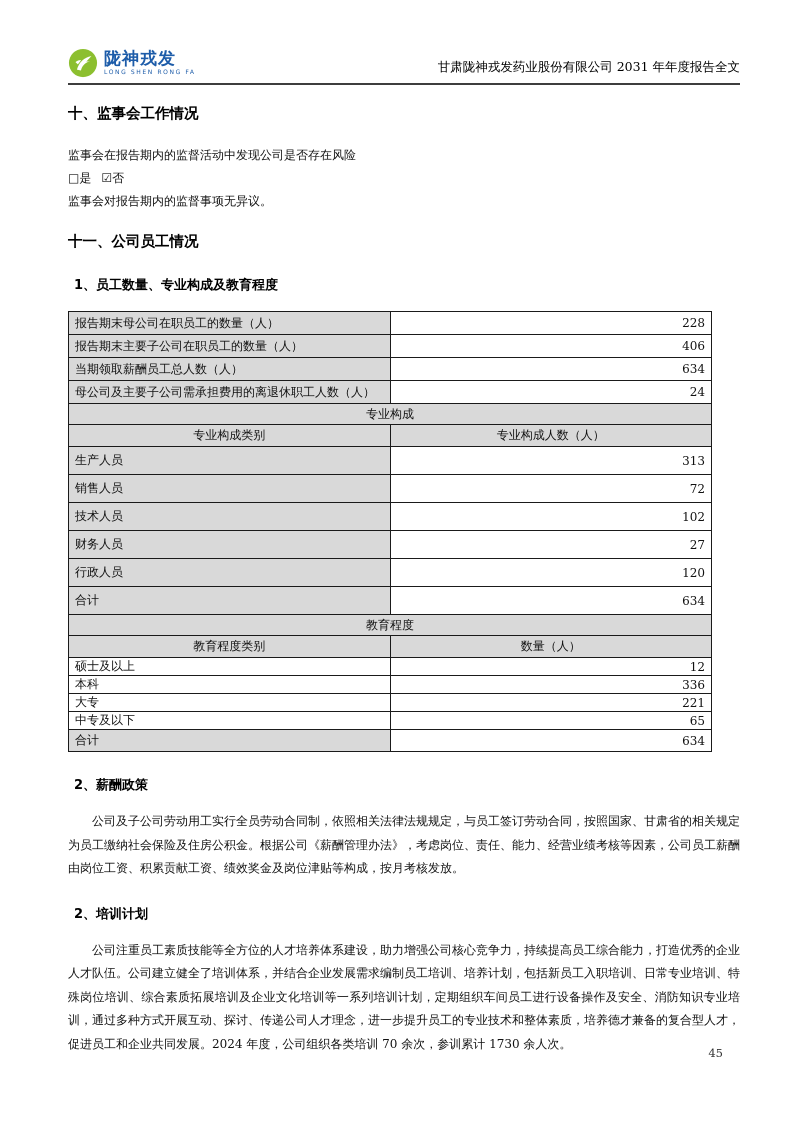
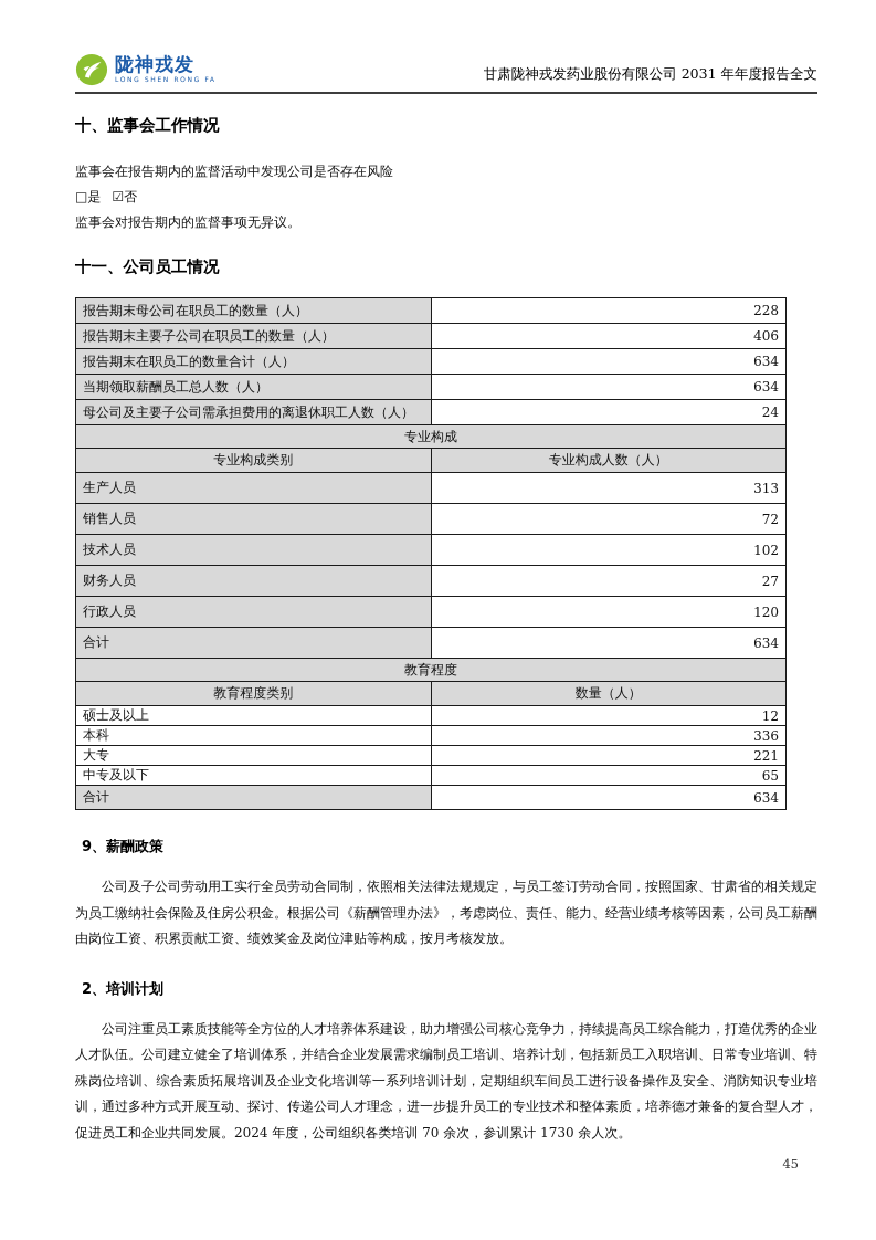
  陇神戎发
  甘肃陇神戎发药业股份有限公司 2031 年年度报告全文
  十、监事会工作情况
  监事会在报告期内的监督活动中发现公司是否存在风险
  □是 ☑否
  监事会对报告期内的监督事项无异议。
  十一、公司员工情况
- 1、员工数量、专业构成及教育程度
  报告期末母公司在职员工的数量（人）	228
  报告期末主要子公司在职员工的数量（人）	406
+ 报告期末在职员工的数量合计（人）	634
  当期领取薪酬员工总人数（人）	634
  母公司及主要子公司需承担费用的离退休职工人数（人）	24
  专业构成
  专业构成类别	专业构成人数（人）
  生产人员	313
  销售人员	72
  技术人员	102
  财务人员	27
  行政人员	120
  合计	634
  教育程度
  教育程度类别	数量（人）
  硕士及以上	12
  本科	336
  大专	221
  中专及以下	65
  合计	634
- 2、薪酬政策
+ 9、薪酬政策
  公司及子公司劳动用工实行全员劳动合同制，依照相关法律法规规定，与员工签订劳动合同，按照国家、甘肃省的相关规定为员工缴纳社会保险及住房公积金。根据公司《薪酬管理办法》，考虑岗位、责任、能力、经营业绩考核等因素，公司员工薪酬由岗位工资、积累贡献工资、绩效奖金及岗位津贴等构成，按月考核发放。
  2、培训计划
  公司注重员工素质技能等全方位的人才培养体系建设，助力增强公司核心竞争力，持续提高员工综合能力，打造优秀的企业人才队伍。公司建立健全了培训体系，并结合企业发展需求编制员工培训、培养计划，包括新员工入职培训、日常专业培训、特殊岗位培训、综合素质拓展培训及企业文化培训等一系列培训计划，定期组织车间员工进行设备操作及安全、消防知识专业培训，通过多种方式开展互动、探讨、传递公司人才理念，进一步提升员工的专业技术和整体素质，培养德才兼备的复合型人才，促进员工和企业共同发展。2024 年度，公司组织各类培训 70 余次，参训累计 1730 余人次。
  45
